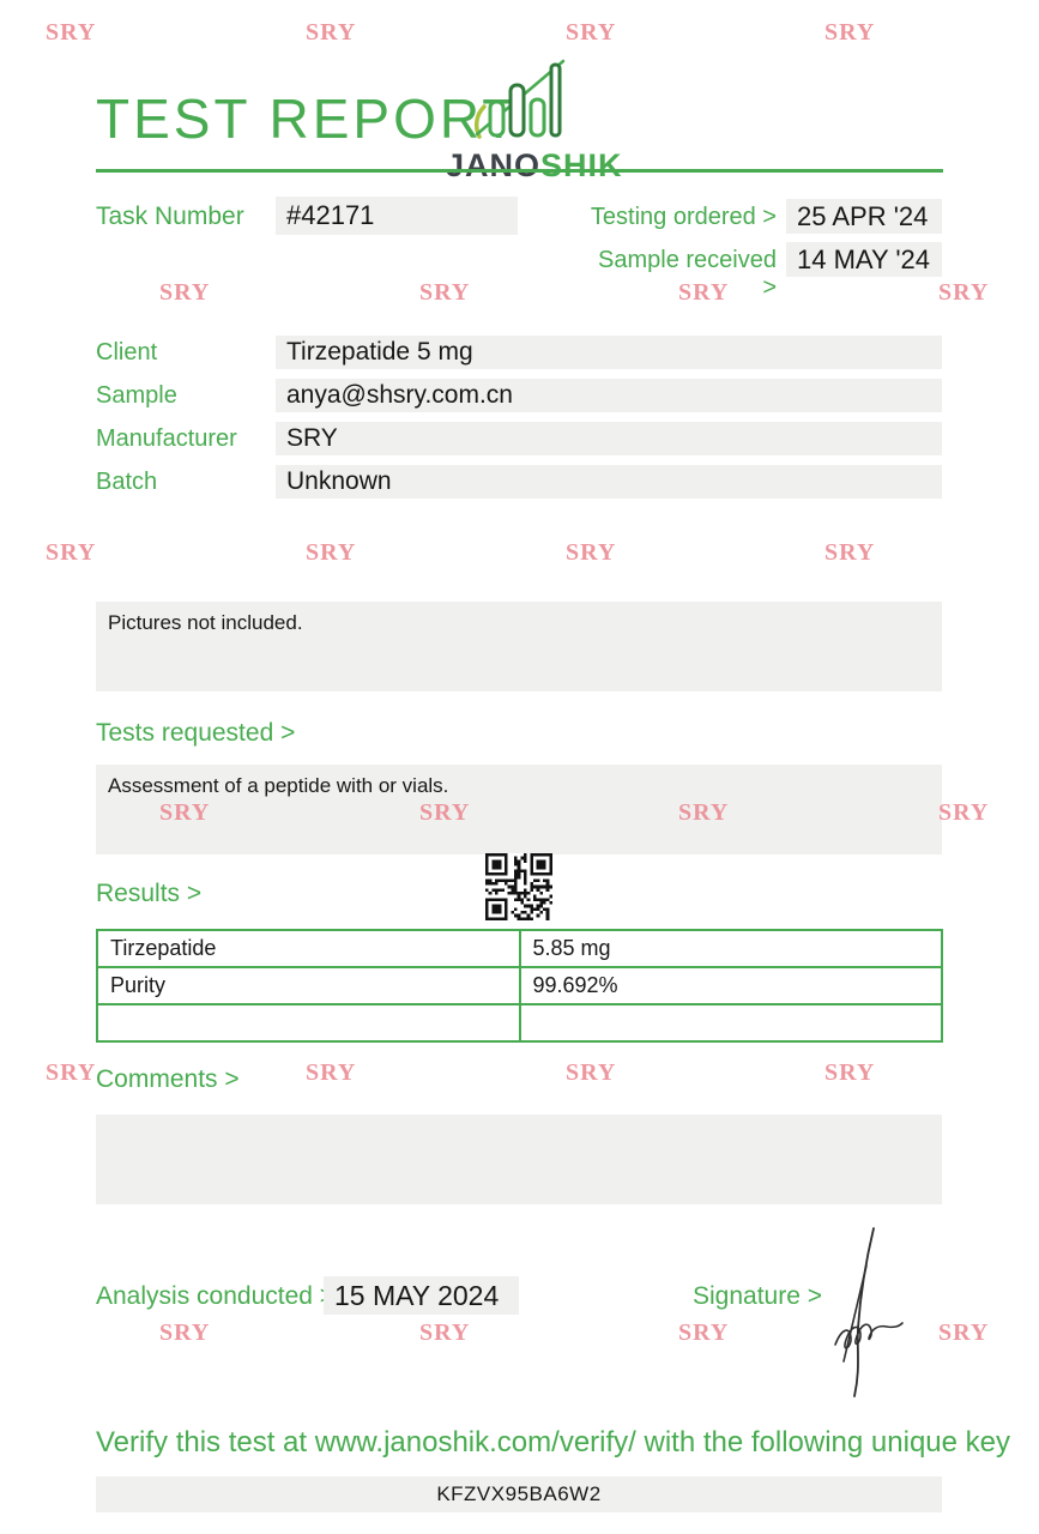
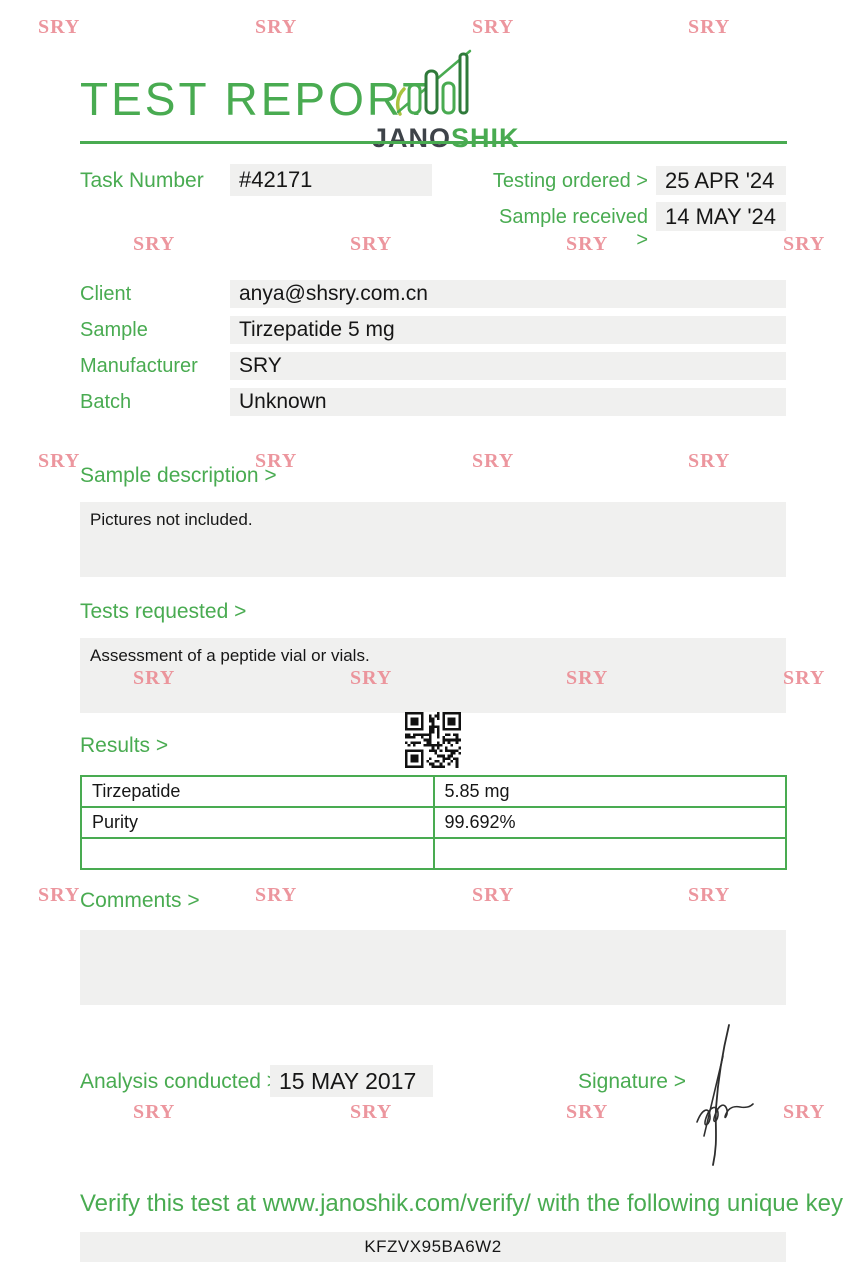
  TEST REPOR
  JANOSHIK
  Task Number
  #42171
  Testing ordered >
  25 APR '24
  Sample received >
  14 MAY '24
  Client
- Tirzepatide 5 mg
+ anya@shsry.com.cn
  Sample
- anya@shsry.com.cn
+ Tirzepatide 5 mg
  Manufacturer
  SRY
  Batch
  Unknown
+ Sample description >
  Pictures not included.
  Tests requested >
- Assessment of a peptide with or vials.
+ Assessment of a peptide vial or vials.
  Results >
  Tirzepatide	5.85 mg
  Purity	99.692%
  Comments >
  Analysis conducted
- 15 MAY 2024
+ 15 MAY 2017
  Signature >
  Verify this test at www.janoshik.com/verify/ with the following unique key
  KFZVX95BA6W2
  SRY
  SRY
  SRY
  SRY
  SRY
  SRY
  SRY
  SRY
  SRY
  SRY
  SRY
  SRY
  SRY
  SRY
  SRY
  SRY
  SRY
  SRY
  SRY
  SRY
  SRY
  SRY
  SRY
  SRY
